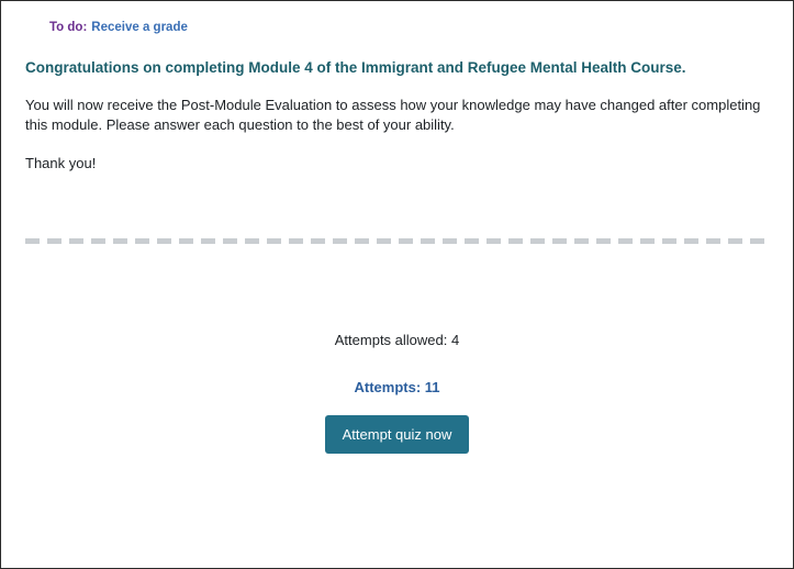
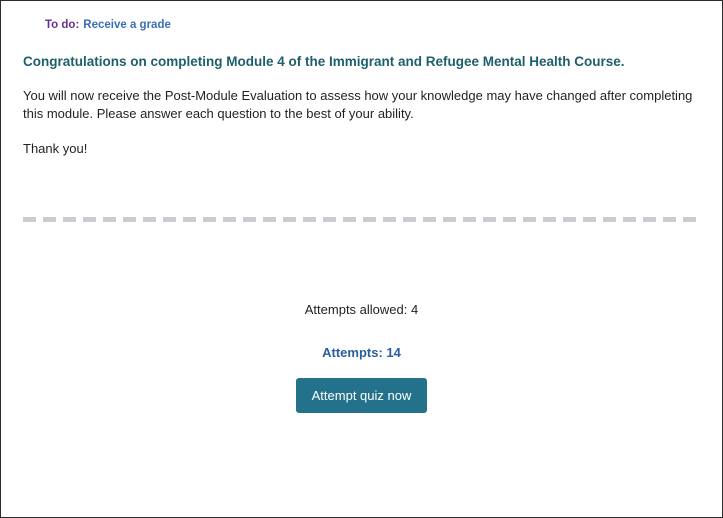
  To do:
  Receive a grade
  Congratulations on completing Module 4 of the Immigrant and Refugee Mental Health Course.
  You will now receive the Post-Module Evaluation to assess how your knowledge may have changed after completing this module. Please answer each question to the best of your ability.
  Thank you!
  Attempts allowed: 4
- Attempts: 11
+ Attempts: 14
  Attempt quiz now
